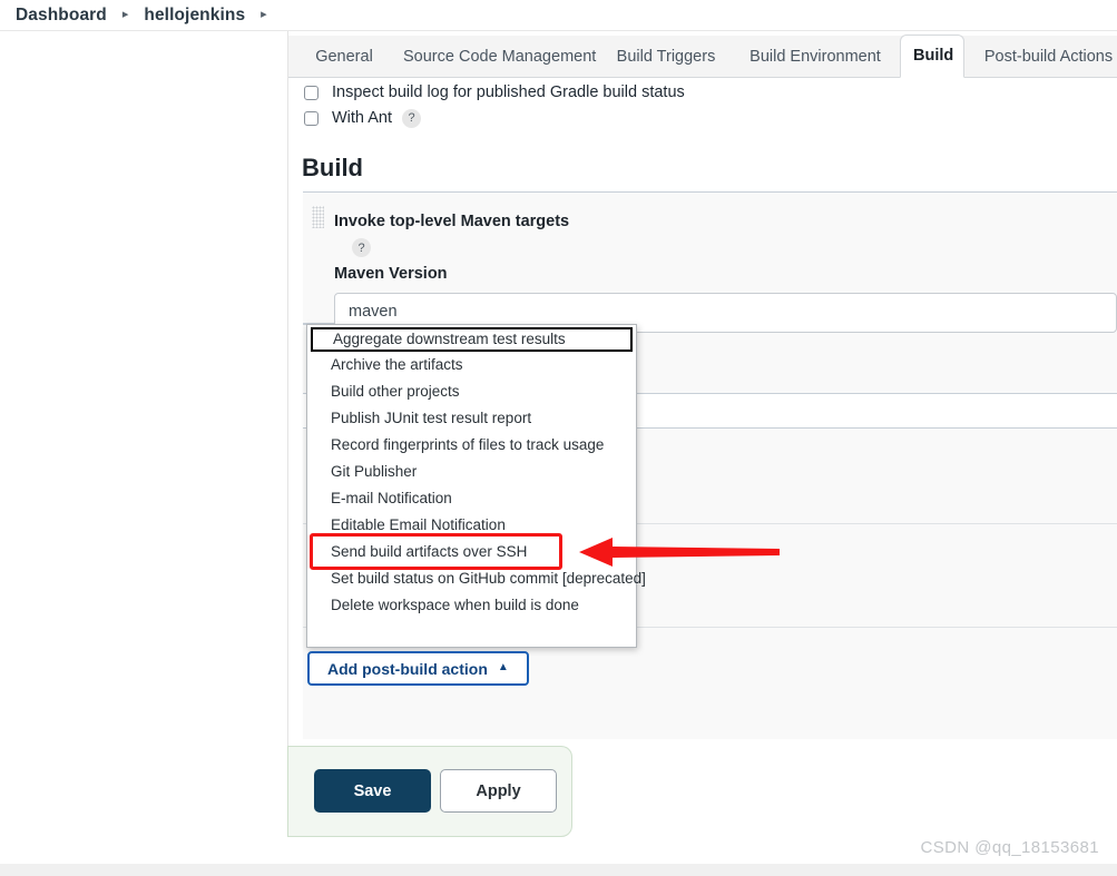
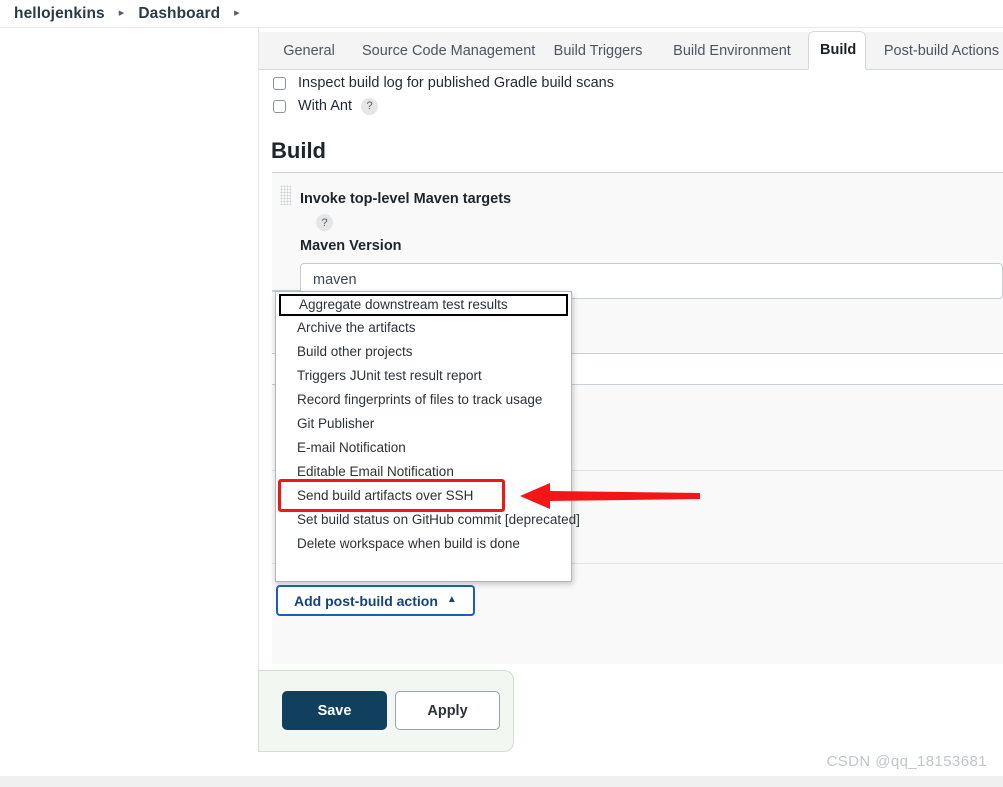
- Dashboard
+ hellojenkins
  ▸
- hellojenkins
+ Dashboard
  ▸
  General
  Source Code Management
  Build Triggers
  Build Environment
  Build
  Post-build Actions
- Inspect build log for published Gradle build status
+ Inspect build log for published Gradle build scans
  With Ant
  ?
  Build
  Invoke top-level Maven targets
  ?
  Maven Version
  maven
  Aggregate downstream test results
  Archive the artifacts
  Build other projects
- Publish JUnit test result report
+ Triggers JUnit test result report
  Record fingerprints of files to track usage
  Git Publisher
  E-mail Notification
  Editable Email Notification
  Send build artifacts over SSH
  Set build status on GitHub commit [deprecated]
  Delete workspace when build is done
  Add post-build action
  ▲
  Save
  Apply
  CSDN @qq_18153681
